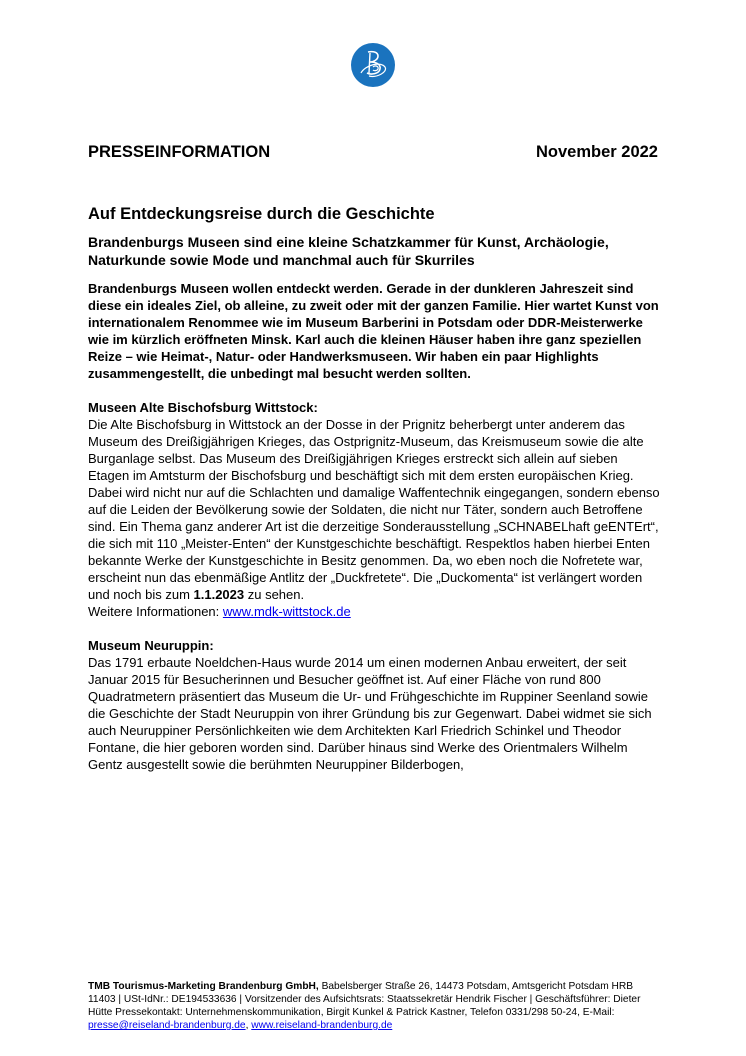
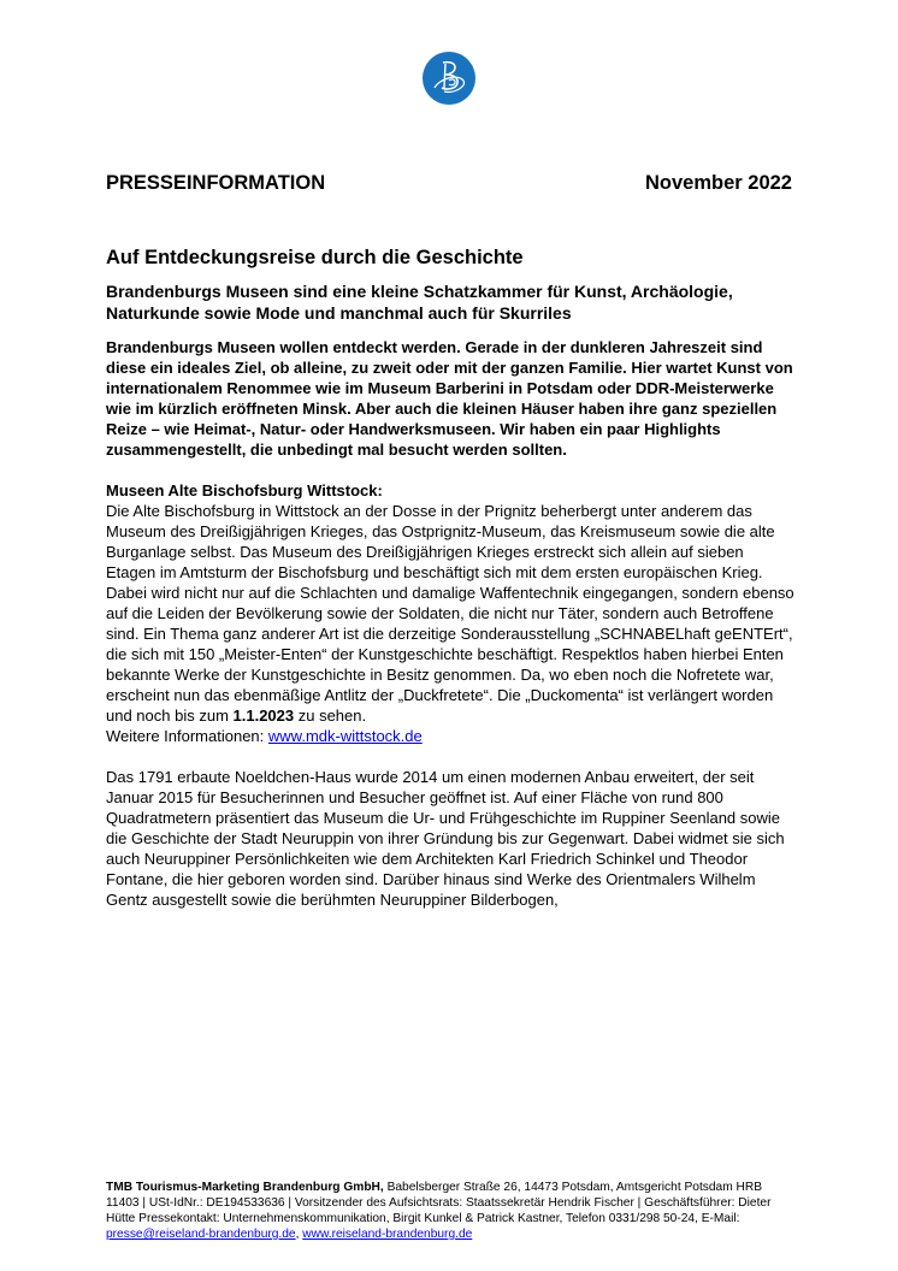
  PRESSEINFORMATION
  November 2022
  Auf Entdeckungsreise durch die Geschichte
  Brandenburgs Museen sind eine kleine Schatzkammer für Kunst, Archäologie, Naturkunde sowie Mode und manchmal auch für Skurriles
- Brandenburgs Museen wollen entdeckt werden. Gerade in der dunkleren Jahreszeit sind diese ein ideales Ziel, ob alleine, zu zweit oder mit der ganzen Familie. Hier wartet Kunst von internationalem Renommee wie im Museum Barberini in Potsdam oder DDR-Meisterwerke wie im kürzlich eröffneten Minsk. Karl auch die kleinen Häuser haben ihre ganz speziellen Reize – wie Heimat-, Natur- oder Handwerksmuseen. Wir haben ein paar Highlights zusammengestellt, die unbedingt mal besucht werden sollten.
+ Brandenburgs Museen wollen entdeckt werden. Gerade in der dunkleren Jahreszeit sind diese ein ideales Ziel, ob alleine, zu zweit oder mit der ganzen Familie. Hier wartet Kunst von internationalem Renommee wie im Museum Barberini in Potsdam oder DDR-Meisterwerke wie im kürzlich eröffneten Minsk. Aber auch die kleinen Häuser haben ihre ganz speziellen Reize – wie Heimat-, Natur- oder Handwerksmuseen. Wir haben ein paar Highlights zusammengestellt, die unbedingt mal besucht werden sollten.
  Museen Alte Bischofsburg Wittstock:
- Die Alte Bischofsburg in Wittstock an der Dosse in der Prignitz beherbergt unter anderem das Museum des Dreißigjährigen Krieges, das Ostprignitz-Museum, das Kreismuseum sowie die alte Burganlage selbst. Das Museum des Dreißigjährigen Krieges erstreckt sich allein auf sieben Etagen im Amtsturm der Bischofsburg und beschäftigt sich mit dem ersten europäischen Krieg. Dabei wird nicht nur auf die Schlachten und damalige Waffentechnik eingegangen, sondern ebenso auf die Leiden der Bevölkerung sowie der Soldaten, die nicht nur Täter, sondern auch Betroffene sind. Ein Thema ganz anderer Art ist die derzeitige Sonderausstellung „SCHNABELhaft geENTErt“, die sich mit 110 „Meister-Enten“ der Kunstgeschichte beschäftigt. Respektlos haben hierbei Enten bekannte Werke der Kunstgeschichte in Besitz genommen. Da, wo eben noch die Nofretete war, erscheint nun das ebenmäßige Antlitz der „Duckfretete“. Die „Duckomenta“ ist verlängert worden und noch bis zum 1.1.2023 zu sehen.
+ Die Alte Bischofsburg in Wittstock an der Dosse in der Prignitz beherbergt unter anderem das Museum des Dreißigjährigen Krieges, das Ostprignitz-Museum, das Kreismuseum sowie die alte Burganlage selbst. Das Museum des Dreißigjährigen Krieges erstreckt sich allein auf sieben Etagen im Amtsturm der Bischofsburg und beschäftigt sich mit dem ersten europäischen Krieg. Dabei wird nicht nur auf die Schlachten und damalige Waffentechnik eingegangen, sondern ebenso auf die Leiden der Bevölkerung sowie der Soldaten, die nicht nur Täter, sondern auch Betroffene sind. Ein Thema ganz anderer Art ist die derzeitige Sonderausstellung „SCHNABELhaft geENTErt“, die sich mit 150 „Meister-Enten“ der Kunstgeschichte beschäftigt. Respektlos haben hierbei Enten bekannte Werke der Kunstgeschichte in Besitz genommen. Da, wo eben noch die Nofretete war, erscheint nun das ebenmäßige Antlitz der „Duckfretete“. Die „Duckomenta“ ist verlängert worden und noch bis zum 1.1.2023 zu sehen.
  Weitere Informationen: www.mdk-wittstock.de
- Museum Neuruppin:
  Das 1791 erbaute Noeldchen-Haus wurde 2014 um einen modernen Anbau erweitert, der seit Januar 2015 für Besucherinnen und Besucher geöffnet ist. Auf einer Fläche von rund 800 Quadratmetern präsentiert das Museum die Ur- und Frühgeschichte im Ruppiner Seenland sowie die Geschichte der Stadt Neuruppin von ihrer Gründung bis zur Gegenwart. Dabei widmet sie sich auch Neuruppiner Persönlichkeiten wie dem Architekten Karl Friedrich Schinkel und Theodor Fontane, die hier geboren worden sind. Darüber hinaus sind Werke des Orientmalers Wilhelm Gentz ausgestellt sowie die berühmten Neuruppiner Bilderbogen,
  TMB Tourismus-Marketing Brandenburg GmbH, Babelsberger Straße 26, 14473 Potsdam, Amtsgericht Potsdam HRB 11403 | USt-IdNr.: DE194533636 | Vorsitzender des Aufsichtsrats: Staatssekretär Hendrik Fischer | Geschäftsführer: Dieter Hütte Pressekontakt: Unternehmenskommunikation, Birgit Kunkel & Patrick Kastner, Telefon 0331/298 50-24, E-Mail: presse@reiseland-brandenburg.de, www.reiseland-brandenburg.de
